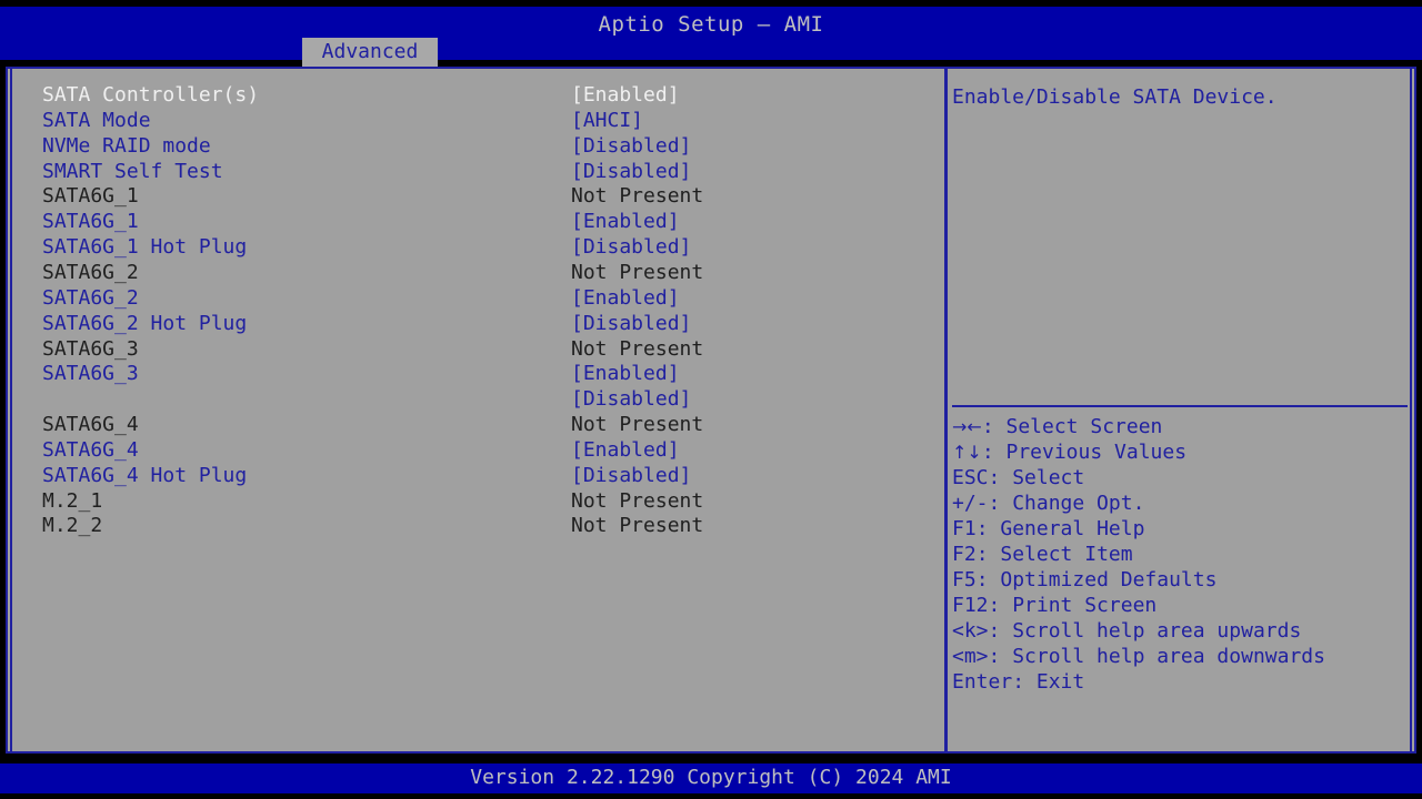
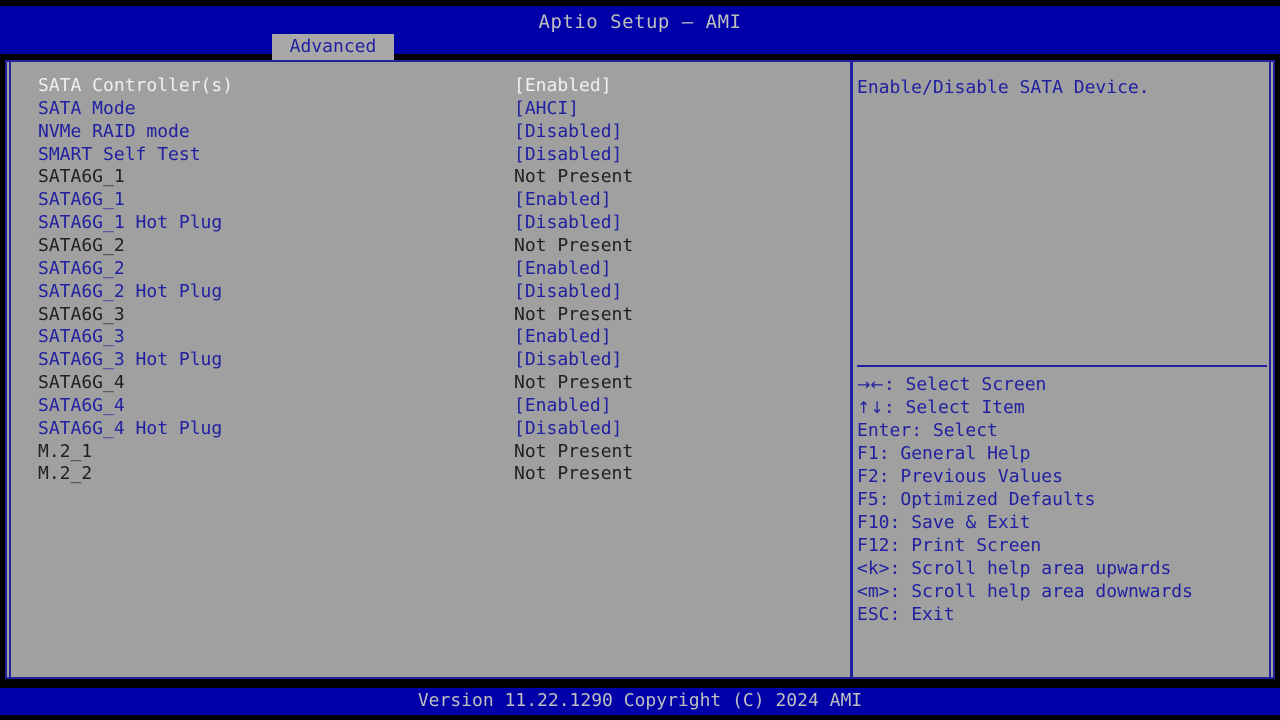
  Aptio Setup – AMI
  Advanced
  SATA Controller(s)
  [Enabled]
  SATA Mode
  [AHCI]
  NVMe RAID mode
  [Disabled]
  SMART Self Test
  [Disabled]
  SATA6G_1
  Not Present
  SATA6G_1
  [Enabled]
  SATA6G_1 Hot Plug
  [Disabled]
  SATA6G_2
  Not Present
  SATA6G_2
  [Enabled]
  SATA6G_2 Hot Plug
  [Disabled]
  SATA6G_3
  Not Present
  SATA6G_3
  [Enabled]
+ SATA6G_3 Hot Plug
  [Disabled]
  SATA6G_4
  Not Present
  SATA6G_4
  [Enabled]
  SATA6G_4 Hot Plug
  [Disabled]
  M.2_1
  Not Present
  M.2_2
  Not Present
  Enable/Disable SATA Device.
  →←: Select Screen
- ↑↓: Previous Values
+ ↑↓: Select Item
- ESC: Select
+ Enter: Select
- +/-: Change Opt.
  F1: General Help
- F2: Select Item
+ F2: Previous Values
  F5: Optimized Defaults
+ F10: Save & Exit
  F12: Print Screen
  <k>: Scroll help area upwards
  <m>: Scroll help area downwards
- Enter: Exit
+ ESC: Exit
- Version 2.22.1290 Copyright (C) 2024 AMI
+ Version 11.22.1290 Copyright (C) 2024 AMI
